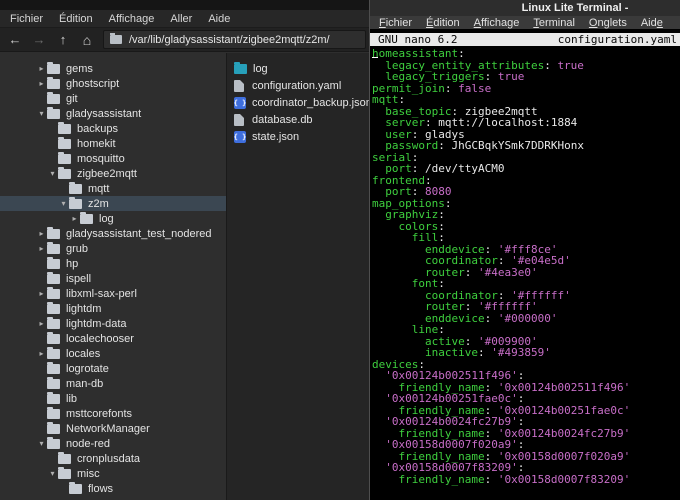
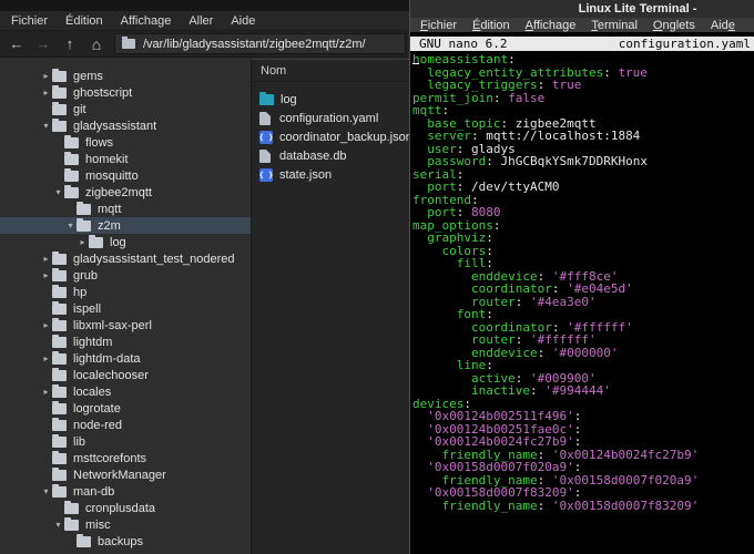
  Fichier
  Édition
  Affichage
  Aller
  Aide
  ←
  →
  ↑
  ⌂
  /var/lib/gladysassistant/zigbee2mqtt/z2m/
  ▸
  gems
  ▸
  ghostscript
  git
  ▾
  gladysassistant
- backups
+ flows
  homekit
  mosquitto
  ▾
  zigbee2mqtt
  mqtt
  ▾
  z2m
  ▸
  log
  ▸
  gladysassistant_test_nodered
  ▸
  grub
  hp
  ispell
  ▸
  libxml-sax-perl
  lightdm
  ▸
  lightdm-data
  localechooser
  ▸
  locales
  logrotate
- man-db
+ node-red
  lib
  msttcorefonts
  NetworkManager
  ▾
- node-red
+ man-db
  cronplusdata
  ▾
  misc
- flows
+ backups
+ Nom
  log
  configuration.yaml
  coordinator_backup.jso
  database.db
  state.json
  Linux Lite Terminal -
  Fichier
  Édition
  Affichage
  Terminal
  Onglets
  Aide
  GNU nano 6.2
  configuration.yaml
  homeassistant:
  legacy_entity_attributes: true
  legacy_triggers: true
  permit_join: false
  mqtt:
  base_topic: zigbee2mqtt
  server: mqtt://localhost:1884
  user: gladys
  password: JhGCBqkYSmk7DDRKHonx
  serial:
  port: /dev/ttyACM0
  frontend:
  port: 8080
  map_options:
  graphviz:
  colors:
  fill:
  enddevice: '#fff8ce'
  coordinator: '#e04e5d'
  router: '#4ea3e0'
  font:
  coordinator: '#ffffff'
  router: '#ffffff'
  enddevice: '#000000'
  line:
  active: '#009900'
- inactive: '#493859'
+ inactive: '#994444'
  devices:
  '0x00124b002511f496':
- friendly_name: '0x00124b002511f496'
  '0x00124b00251fae0c':
- friendly_name: '0x00124b00251fae0c'
  '0x00124b0024fc27b9':
  friendly_name: '0x00124b0024fc27b9'
  '0x00158d0007f020a9':
  friendly_name: '0x00158d0007f020a9'
  '0x00158d0007f83209':
  friendly_name: '0x00158d0007f83209'
